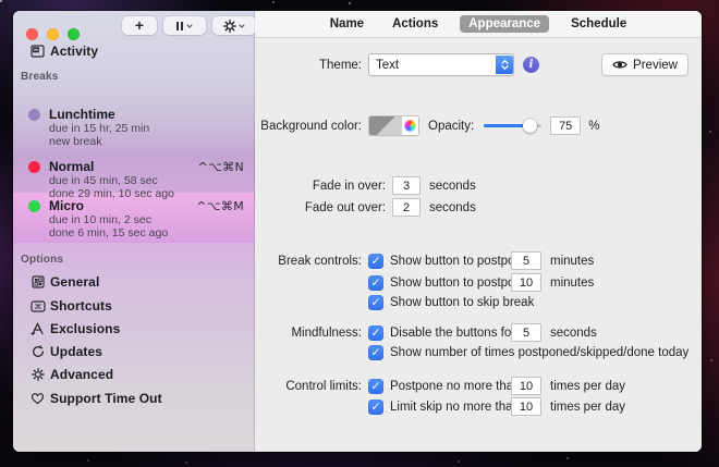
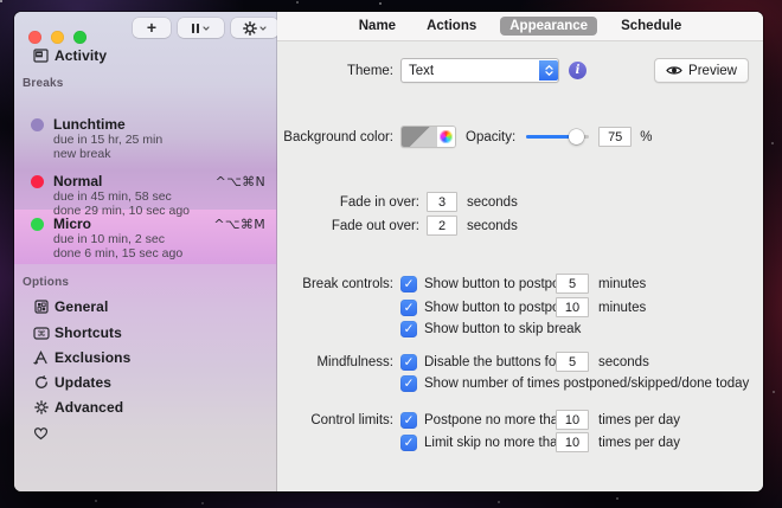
  +
  Activity
  Breaks
  Lunchtime
  due in 15 hr, 25 min
  new break
  Normal
  ^⌥⌘N
  due in 45 min, 58 sec
  done 29 min, 10 sec ago
  Micro
  ^⌥⌘M
  due in 10 min, 2 sec
  done 6 min, 15 sec ago
  Options
  General
  ⌘
  Shortcuts
  Exclusions
  Updates
  Advanced
- Support Time Out
  Name
  Actions
  Appearance
  Schedule
  Theme:
  Text
  i
  Preview
  Background color:
  Opacity:
  75
  %
  Fade in over:
  3
  seconds
  Fade out over:
  2
  seconds
  Break controls:
  ✓
  Show button to postp
  5
  minutes
  ✓
  Show button to postp
  10
  minutes
  ✓
  Show button to skip break
  Mindfulness:
  ✓
  Disable the buttons fo
  5
  seconds
  ✓
  Show number of times postponed/skipped/done today
  Control limits:
  ✓
  Postpone no more tha
  10
  times per day
  ✓
  Limit skip no more tha
  10
  times per day
